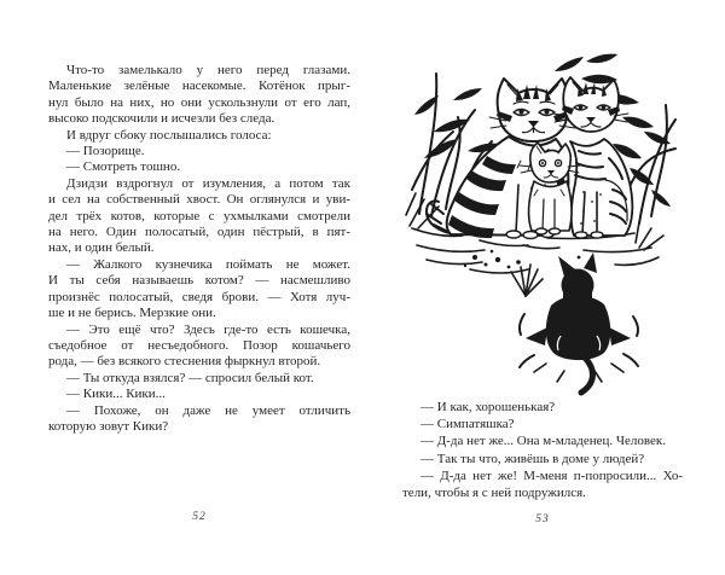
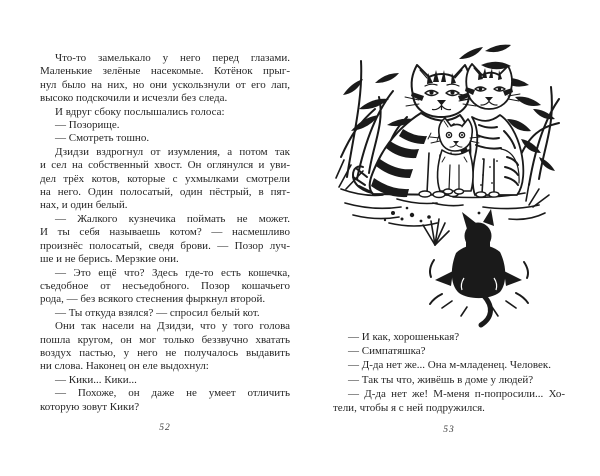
  Что-то замелькало у него перед глазами.
  Маленькие зелёные насекомые. Котёнок прыг-
  нул было на них, но они ускользнули от его лап,
  высоко подскочили и исчезли без следа.
  И вдруг сбоку послышались голоса:
  — Позорище.
  — Смотреть тошно.
  Дзидзи вздрогнул от изумления, а потом так
  и сел на собственный хвост. Он оглянулся и уви-
  дел трёх котов, которые с ухмылками смотрели
  на него. Один полосатый, один пёстрый, в пят-
  нах, и один белый.
  — Жалкого кузнечика поймать не может.
  И ты себя называешь котом? — насмешливо
- произнёс полосатый, сведя брови. — Хотя луч-
+ произнёс полосатый, сведя брови. — Позор луч-
  ше и не берись. Мерзкие они.
  — Это ещё что? Здесь где-то есть кошечка,
  съедобное от несъедобного. Позор кошачьего
  рода, — без всякого стеснения фыркнул второй.
  — Ты откуда взялся? — спросил белый кот.
+ Они так насели на Дзидзи, что у того голова
+ пошла кругом, он мог только беззвучно хватать
+ воздух пастью, у него не получалось выдавить
+ ни слова. Наконец он еле выдохнул:
  — Кики... Кики...
  — Похоже, он даже не умеет отличить
  которую зовут Кики?
  52
  — И как, хорошенькая?
  — Симпатяшка?
  — Д-да нет же... Она м-младенец. Человек.
  — Так ты что, живёшь в доме у людей?
  — Д-да нет же! М-меня п-попросили... Хо-
  тели, чтобы я с ней подружился.
  53
